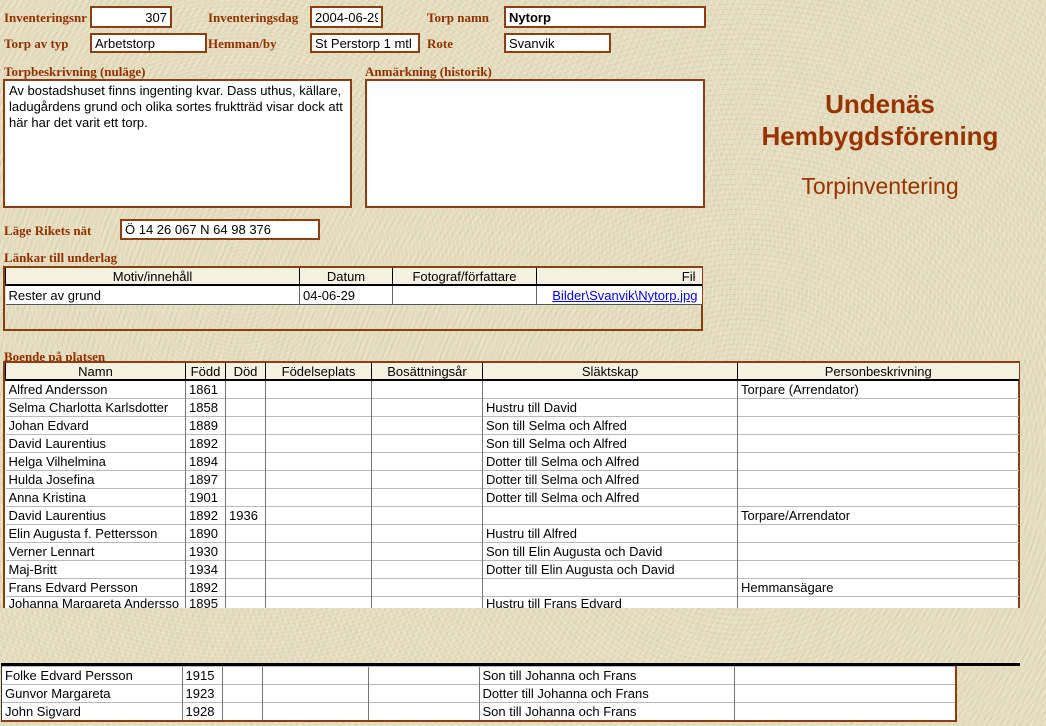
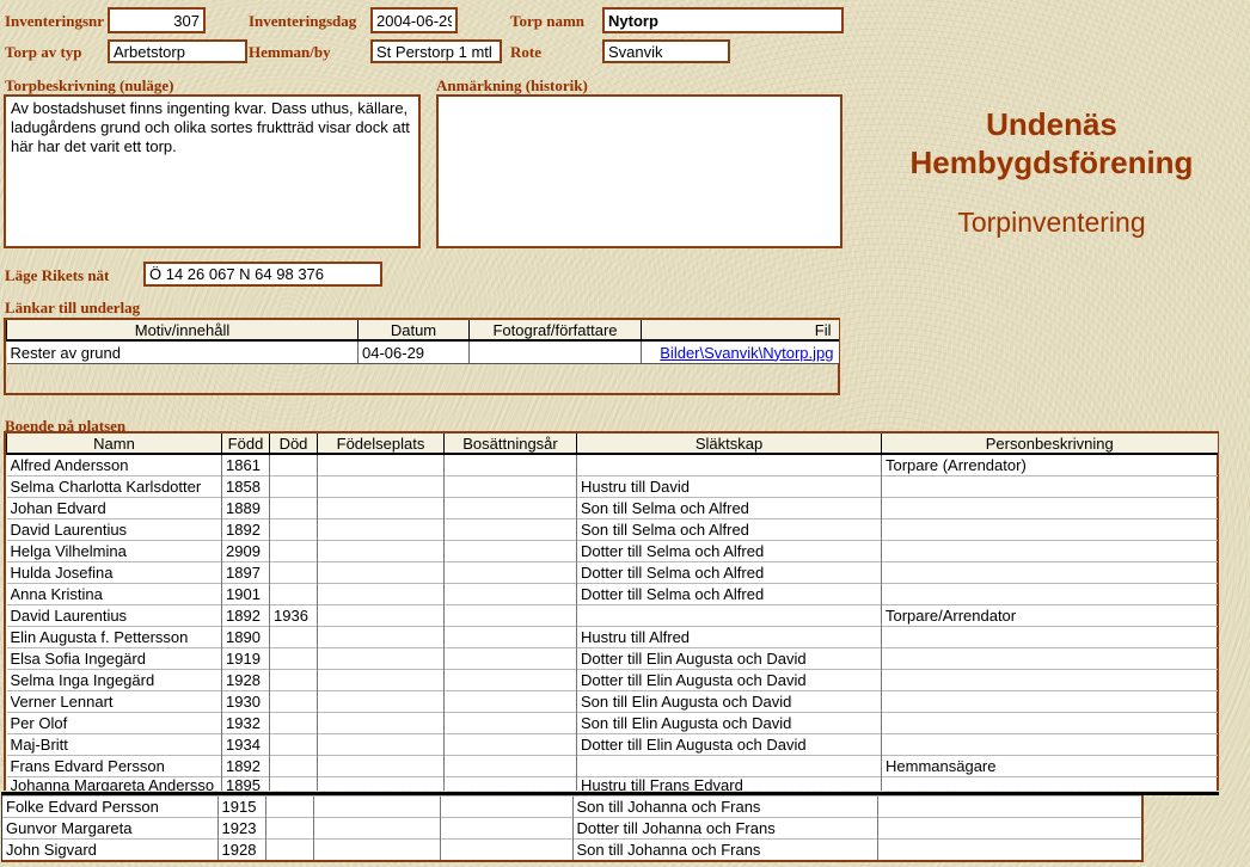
  Inventeringsnr
  307
  Inventeringsdag
  2004-06-29
  Torp namn
  Nytorp
  Torp av typ
  Arbetstorp
  Hemman/by
  St Perstorp 1 mtl
  Rote
  Svanvik
  Torpbeskrivning (nuläge)
  Anmärkning (historik)
  Undenäs Hembygdsförening
  Torpinventering
  Läge Rikets nät
  Ö 14 26 067 N 64 98 376
  Länkar till underlag
  	Motiv/innehåll	Datum	Fotograf/författare	Fil
  Rester av grund	04-06-29		Bilder\Svanvik\Nytorp.jpg
  Boende på platsen
  	Namn	Född	Död	Födelseplats	Bosättningsår	Släktskap	Personbeskrivning
  Alfred Andersson	1861					Torpare (Arrendator)
  Selma Charlotta Karlsdotter	1858				Hustru till David
  Johan Edvard	1889				Son till Selma och Alfred
  David Laurentius	1892				Son till Selma och Alfred
- Helga Vilhelmina	1894				Dotter till Selma och Alfred
+ Helga Vilhelmina	2909				Dotter till Selma och Alfred
  Hulda Josefina	1897				Dotter till Selma och Alfred
  Anna Kristina	1901				Dotter till Selma och Alfred
  David Laurentius	1892	1936				Torpare/Arrendator
  Elin Augusta f. Pettersson	1890				Hustru till Alfred
+ Elsa Sofia Ingegärd	1919				Dotter till Elin Augusta och David
+ Selma Inga Ingegärd	1928				Dotter till Elin Augusta och David
  Verner Lennart	1930				Son till Elin Augusta och David
+ Per Olof	1932				Son till Elin Augusta och David
  Maj-Britt	1934				Dotter till Elin Augusta och David
  Frans Edvard Persson	1892					Hemmansägare
  Johanna Margareta Andersso	1895				Hustru till Frans Edvard
  Folke Edvard Persson	1915				Son till Johanna och Frans
  Gunvor Margareta	1923				Dotter till Johanna och Frans
  John Sigvard	1928				Son till Johanna och Frans
